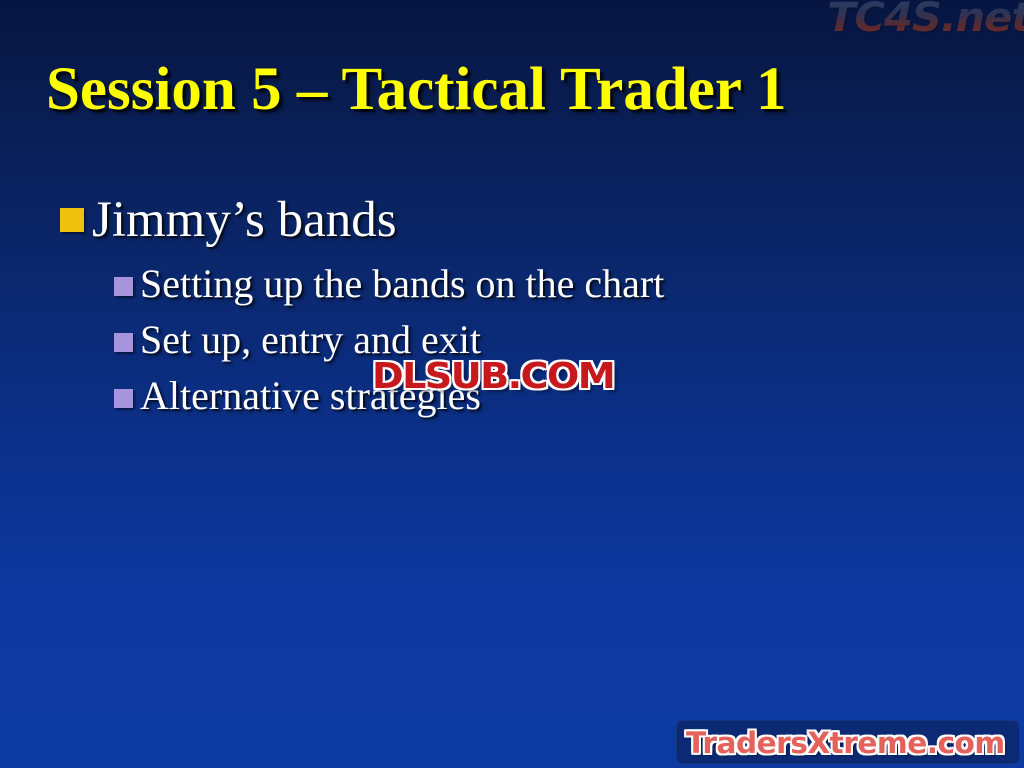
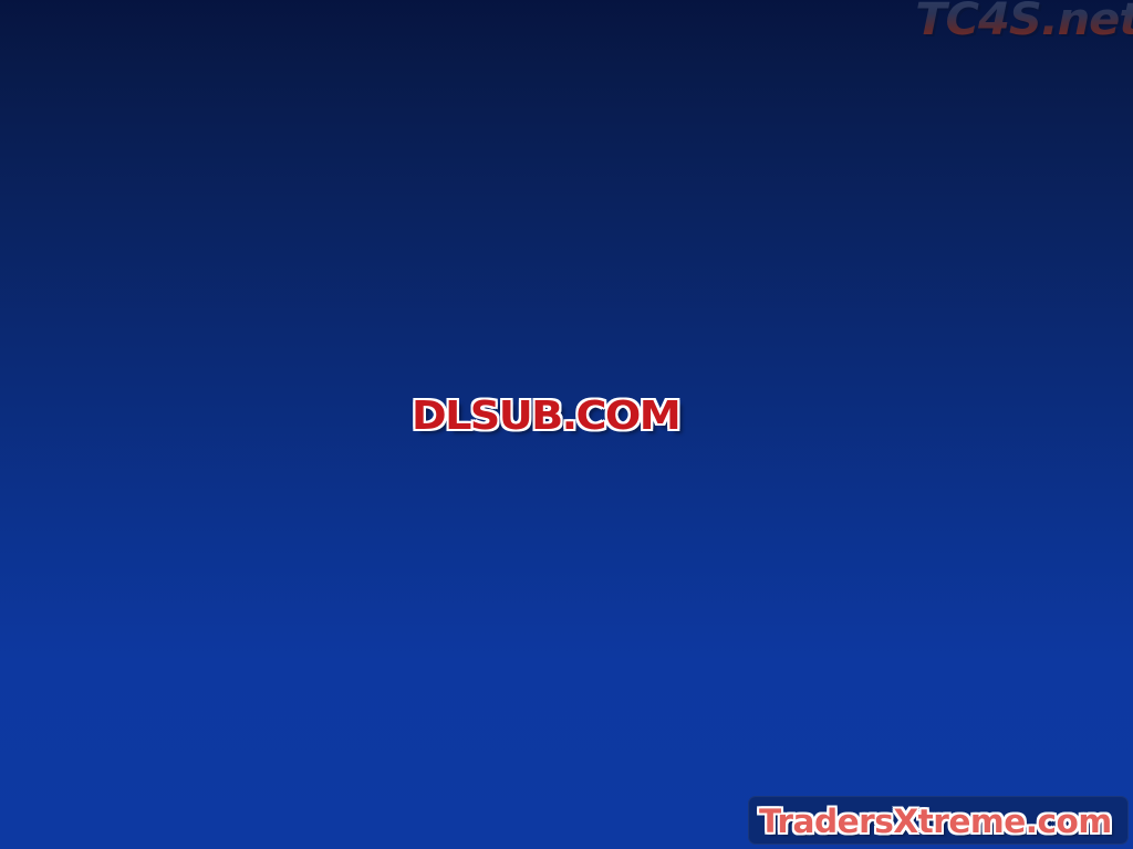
- Session 5 – Tactical Trader 1
- Jimmy’s bands
- Setting up the bands on the chart
- Set up, entry and exit
- Alternative strategies
  TC4S.net
  DLSUB.COM
  TradersXtreme.com
